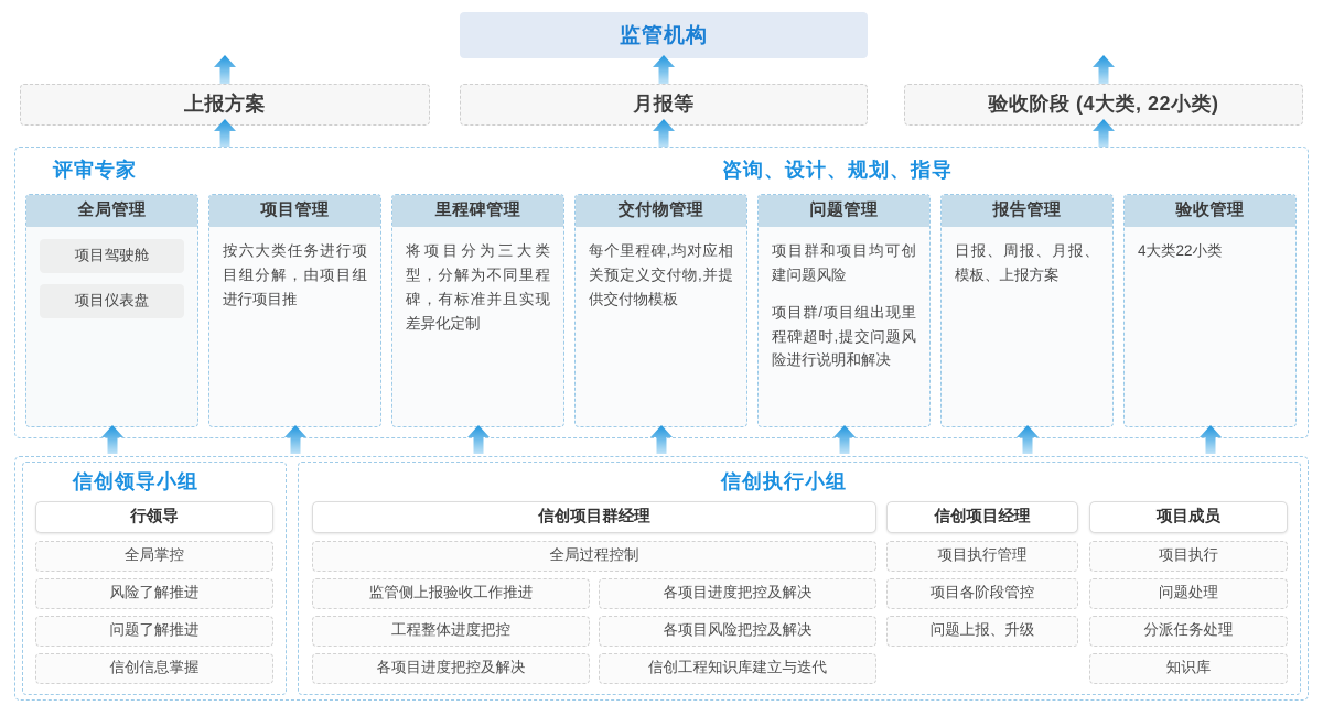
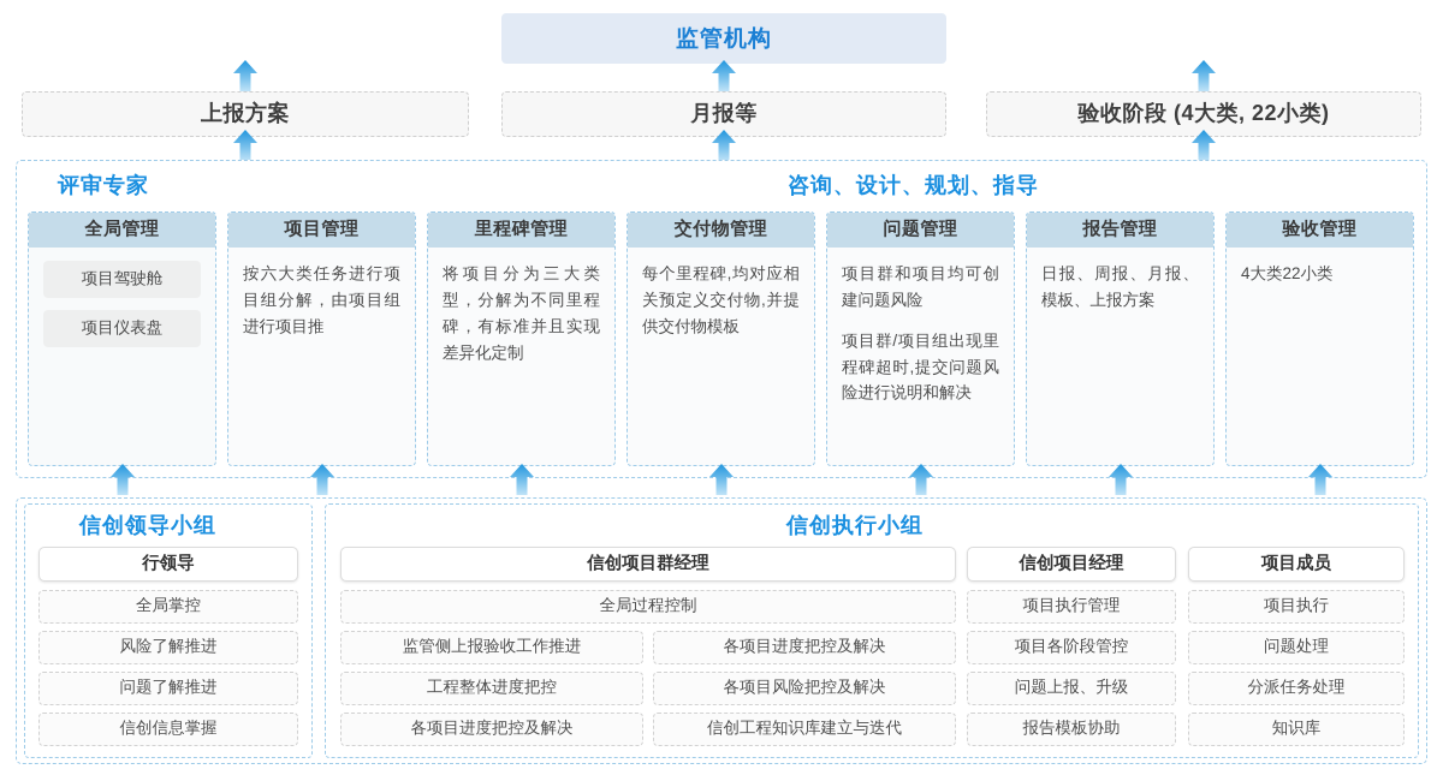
  监管机构
  上报方案
  月报等
  验收阶段 (4大类, 22小类)
  评审专家
  咨询、设计、规划、指导
  全局管理
  项目驾驶舱
  项目仪表盘
  项目管理
  按六大类任务进行项目组分解，由项目组进行项目推
  里程碑管理
  将项目分为三大类型，分解为不同里程碑，有标准并且实现差异化定制
  交付物管理
  每个里程碑,均对应相关预定义交付物,并提供交付物模板
  问题管理
  项目群和项目均可创建问题风险
  项目群/项目组出现里程碑超时,提交问题风险进行说明和解决
  报告管理
  日报、周报、月报、模板、上报方案
  验收管理
  4大类22小类
  信创领导小组
  信创执行小组
  行领导
  全局掌控
  风险了解推进
  问题了解推进
  信创信息掌握
  信创项目群经理
  全局过程控制
  监管侧上报验收工作推进
  各项目进度把控及解决
  工程整体进度把控
  各项目风险把控及解决
  各项目进度把控及解决
  信创工程知识库建立与迭代
  信创项目经理
  项目执行管理
  项目各阶段管控
  问题上报、升级
+ 报告模板协助
  项目成员
  项目执行
  问题处理
  分派任务处理
  知识库
